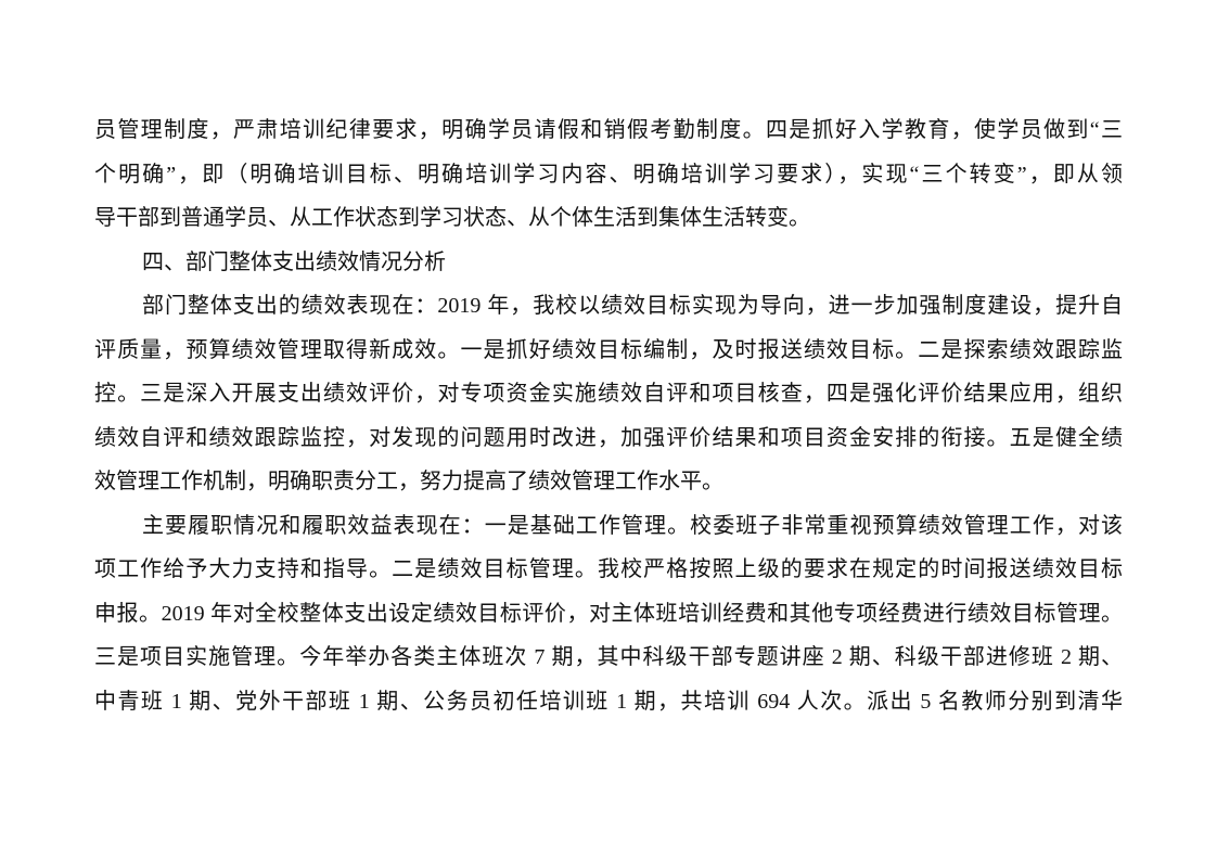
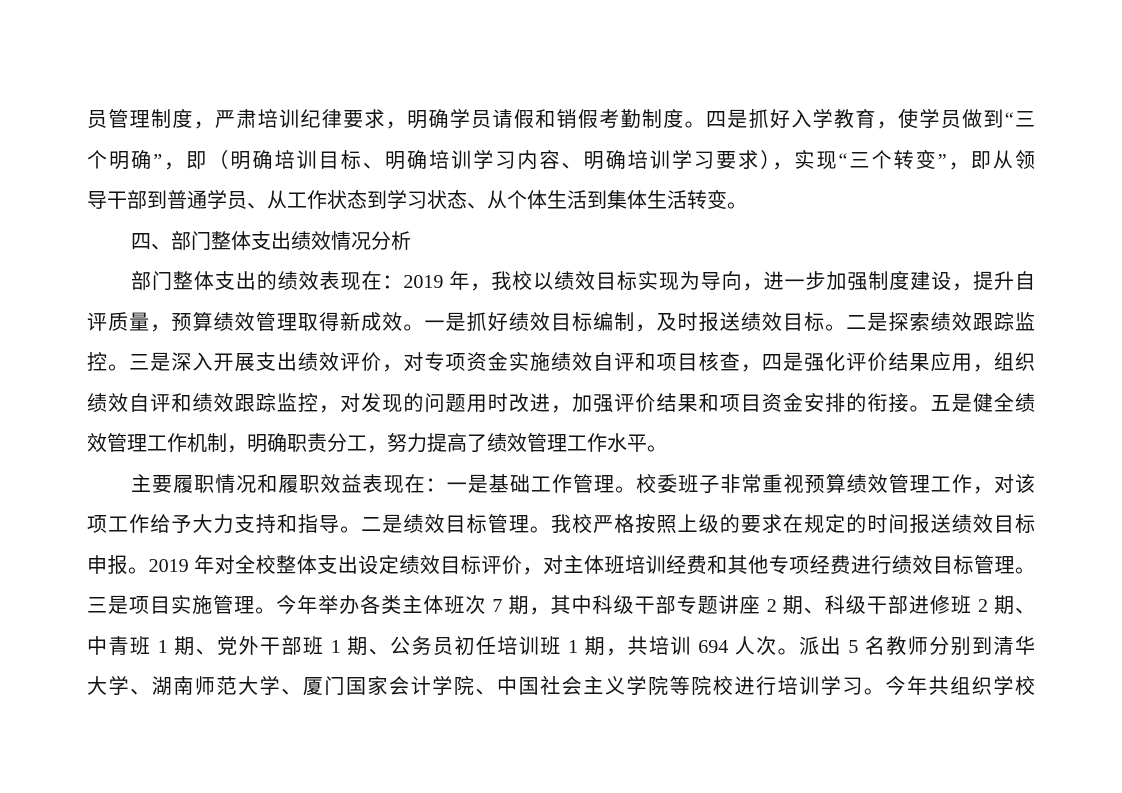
  员管理制度，严肃培训纪律要求，明确学员请假和销假考勤制度。四是抓好入学教育，使学员做到“三
  个明确”，即（明确培训目标、明确培训学习内容、明确培训学习要求），实现“三个转变”，即从领
  导干部到普通学员、从工作状态到学习状态、从个体生活到集体生活转变。
  四、部门整体支出绩效情况分析
  部门整体支出的绩效表现在：2019 年，我校以绩效目标实现为导向，进一步加强制度建设，提升自
  评质量，预算绩效管理取得新成效。一是抓好绩效目标编制，及时报送绩效目标。二是探索绩效跟踪监
  控。三是深入开展支出绩效评价，对专项资金实施绩效自评和项目核查，四是强化评价结果应用，组织
  绩效自评和绩效跟踪监控，对发现的问题用时改进，加强评价结果和项目资金安排的衔接。五是健全绩
  效管理工作机制，明确职责分工，努力提高了绩效管理工作水平。
  主要履职情况和履职效益表现在：一是基础工作管理。校委班子非常重视预算绩效管理工作，对该
  项工作给予大力支持和指导。二是绩效目标管理。我校严格按照上级的要求在规定的时间报送绩效目标
  申报。2019 年对全校整体支出设定绩效目标评价，对主体班培训经费和其他专项经费进行绩效目标管理。
  三是项目实施管理。今年举办各类主体班次 7 期，其中科级干部专题讲座 2 期、科级干部进修班 2 期、
  中青班 1 期、党外干部班 1 期、公务员初任培训班 1 期，共培训 694 人次。派出 5 名教师分别到清华
+ 大学、湖南师范大学、厦门国家会计学院、中国社会主义学院等院校进行培训学习。今年共组织学校
